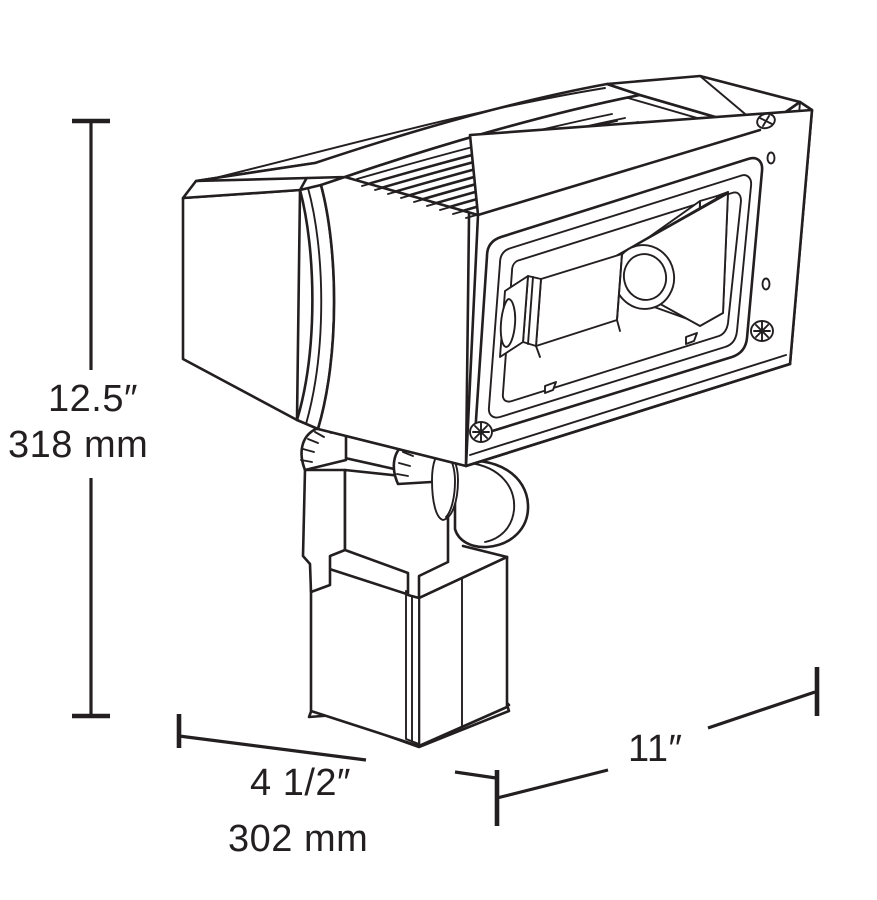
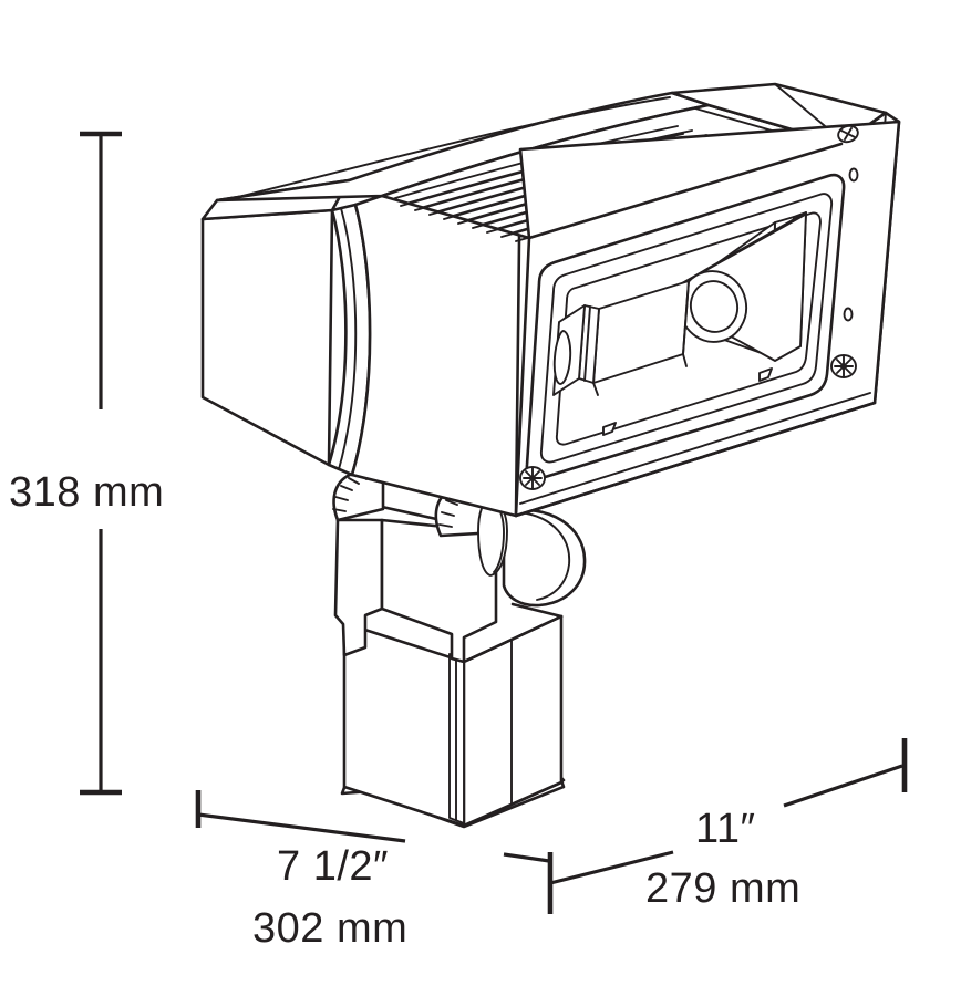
- 12.5″
  318 mm
- 4 1/2″
+ 7 1/2″
  302 mm
  11″
+ 279 mm
